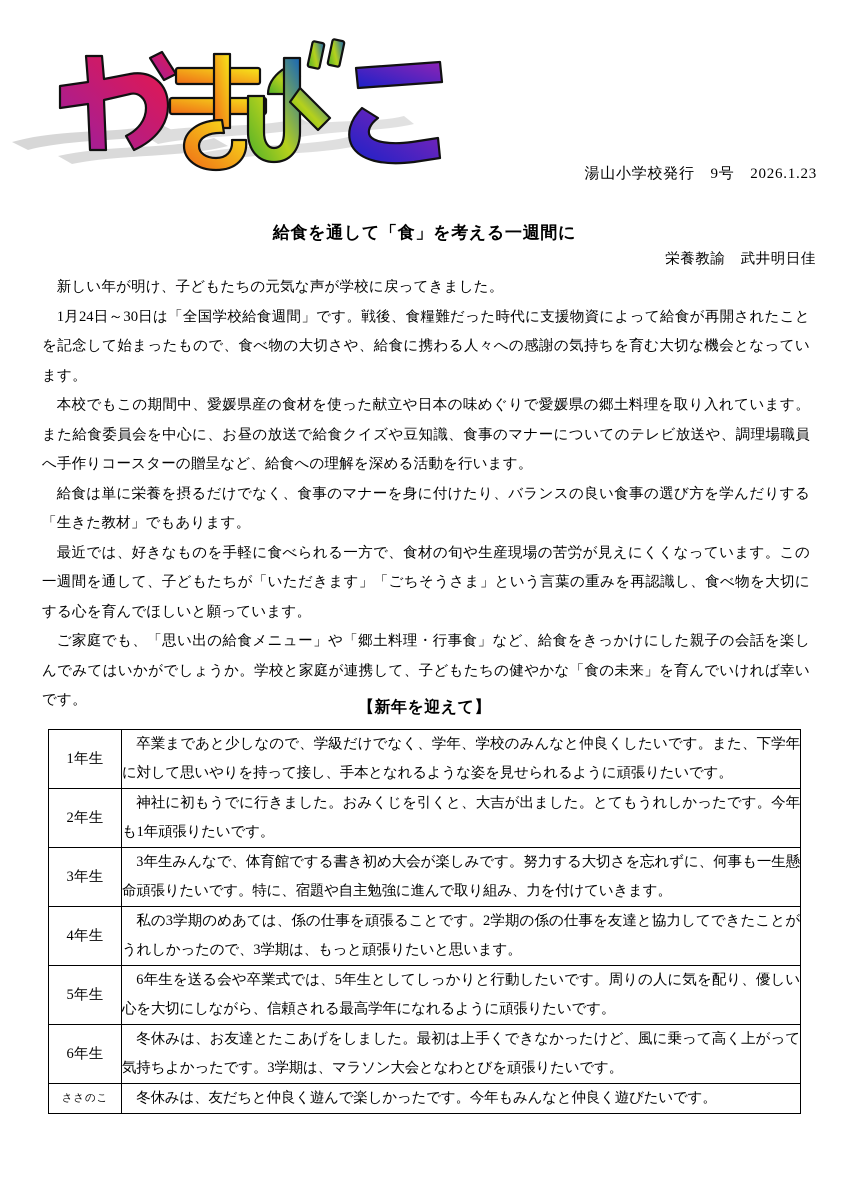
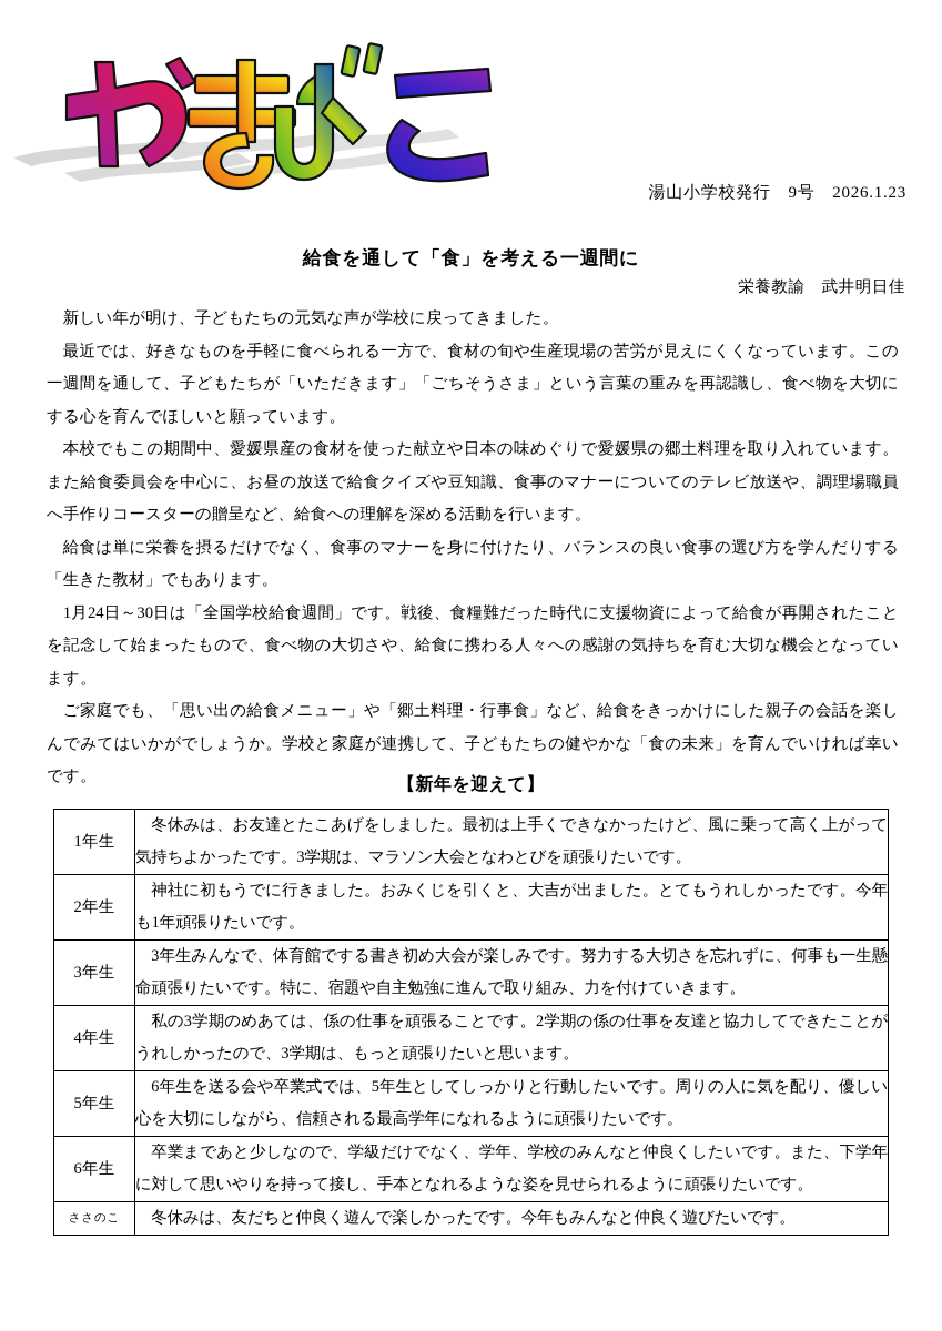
  湯山小学校発行 9号 2026.1.23
  給食を通して「食」を考える一週間に
  栄養教諭 武井明日佳
  新しい年が明け、子どもたちの元気な声が学校に戻ってきました。
- 1月24日～30日は「全国学校給食週間」です。戦後、食糧難だった時代に支援物資によって給食が再開されたことを記念して始まったもので、食べ物の大切さや、給食に携わる人々への感謝の気持ちを育む大切な機会となっています。
+ 最近では、好きなものを手軽に食べられる一方で、食材の旬や生産現場の苦労が見えにくくなっています。この一週間を通して、子どもたちが「いただきます」「ごちそうさま」という言葉の重みを再認識し、食べ物を大切にする心を育んでほしいと願っています。
  本校でもこの期間中、愛媛県産の食材を使った献立や日本の味めぐりで愛媛県の郷土料理を取り入れています。また給食委員会を中心に、お昼の放送で給食クイズや豆知識、食事のマナーについてのテレビ放送や、調理場職員へ手作りコースターの贈呈など、給食への理解を深める活動を行います。
  給食は単に栄養を摂るだけでなく、食事のマナーを身に付けたり、バランスの良い食事の選び方を学んだりする「生きた教材」でもあります。
- 最近では、好きなものを手軽に食べられる一方で、食材の旬や生産現場の苦労が見えにくくなっています。この一週間を通して、子どもたちが「いただきます」「ごちそうさま」という言葉の重みを再認識し、食べ物を大切にする心を育んでほしいと願っています。
+ 1月24日～30日は「全国学校給食週間」です。戦後、食糧難だった時代に支援物資によって給食が再開されたことを記念して始まったもので、食べ物の大切さや、給食に携わる人々への感謝の気持ちを育む大切な機会となっています。
  ご家庭でも、「思い出の給食メニュー」や「郷土料理・行事食」など、給食をきっかけにした親子の会話を楽しんでみてはいかがでしょうか。学校と家庭が連携して、子どもたちの健やかな「食の未来」を育んでいければ幸いです。
  【新年を迎えて】
- 1年生	卒業まであと少しなので、学級だけでなく、学年、学校のみんなと仲良くしたいです。また、下学年に対して思いやりを持って接し、手本となれるような姿を見せられるように頑張りたいです。
+ 1年生	冬休みは、お友達とたこあげをしました。最初は上手くできなかったけど、風に乗って高く上がって気持ちよかったです。3学期は、マラソン大会となわとびを頑張りたいです。
  2年生	神社に初もうでに行きました。おみくじを引くと、大吉が出ました。とてもうれしかったです。今年も1年頑張りたいです。
  3年生	3年生みんなで、体育館でする書き初め大会が楽しみです。努力する大切さを忘れずに、何事も一生懸命頑張りたいです。特に、宿題や自主勉強に進んで取り組み、力を付けていきます。
  4年生	私の3学期のめあては、係の仕事を頑張ることです。2学期の係の仕事を友達と協力してできたことがうれしかったので、3学期は、もっと頑張りたいと思います。
  5年生	6年生を送る会や卒業式では、5年生としてしっかりと行動したいです。周りの人に気を配り、優しい心を大切にしながら、信頼される最高学年になれるように頑張りたいです。
- 6年生	冬休みは、お友達とたこあげをしました。最初は上手くできなかったけど、風に乗って高く上がって気持ちよかったです。3学期は、マラソン大会となわとびを頑張りたいです。
+ 6年生	卒業まであと少しなので、学級だけでなく、学年、学校のみんなと仲良くしたいです。また、下学年に対して思いやりを持って接し、手本となれるような姿を見せられるように頑張りたいです。
  ささのこ	冬休みは、友だちと仲良く遊んで楽しかったです。今年もみんなと仲良く遊びたいです。
